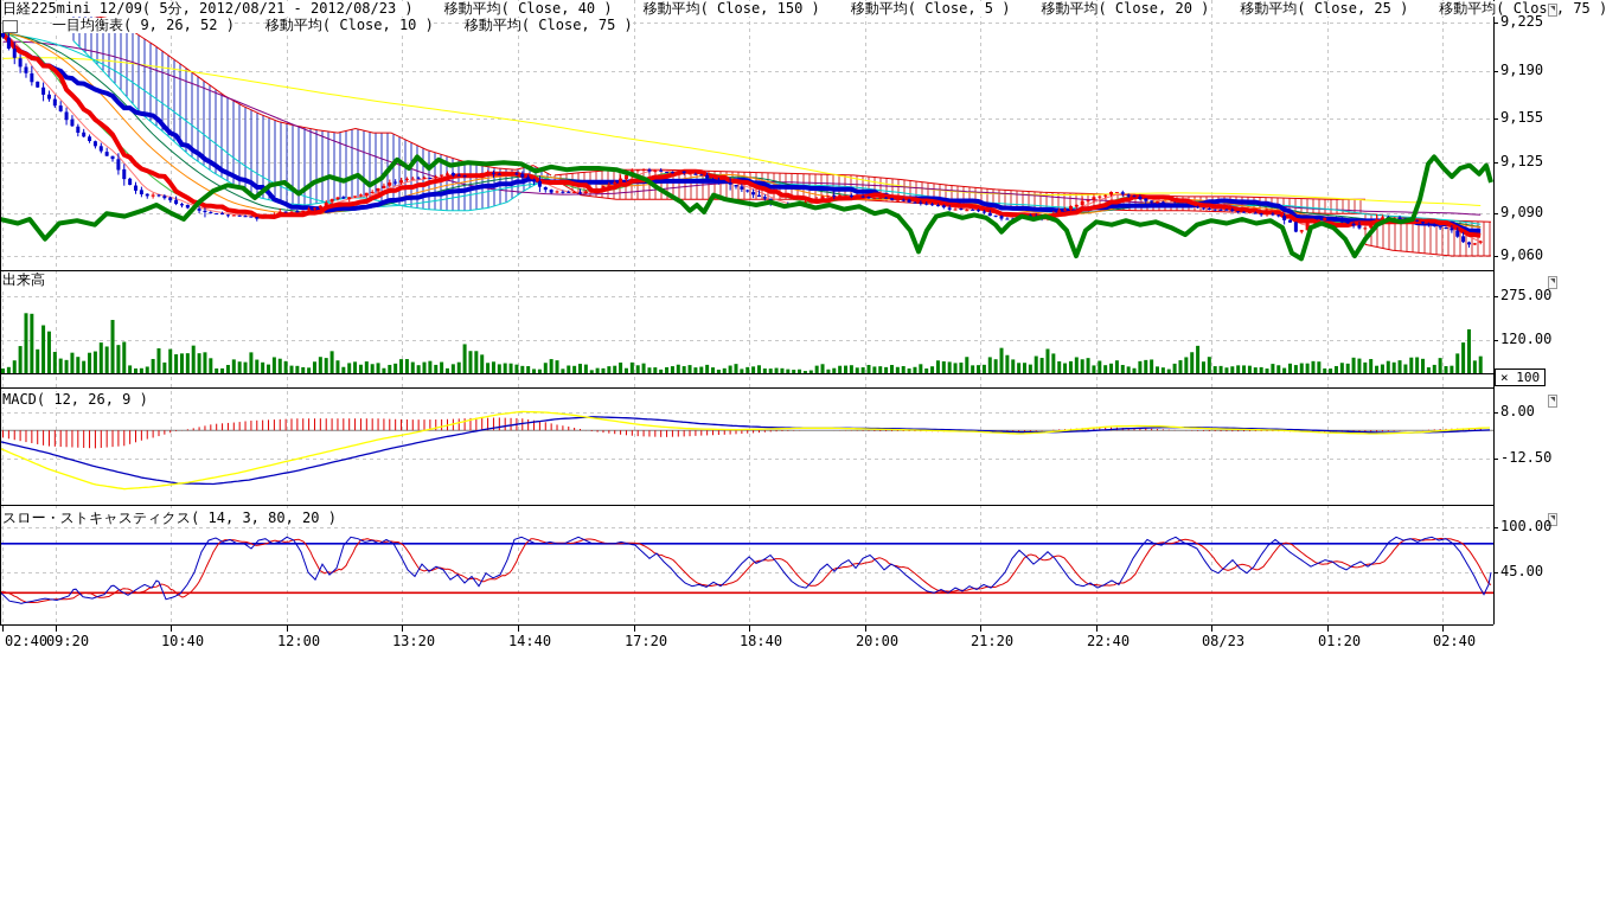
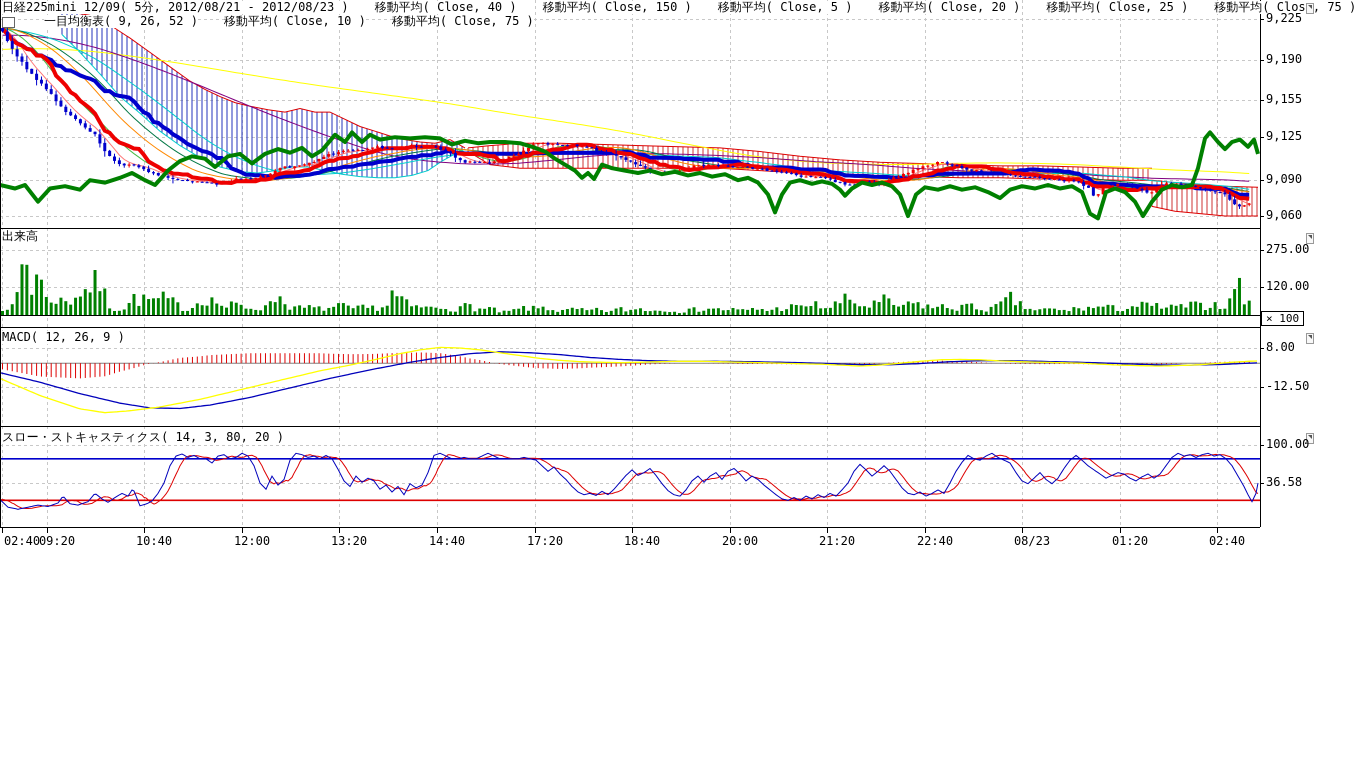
  日経225mini 12/09( 5分, 2012/08/21 - 2012/08/23 )
  移動平均( Close, 40 )
  移動平均( Close, 150 )
  移動平均( Close, 5 )
  移動平均( Close, 20 )
  移動平均( Close, 25 )
  移動平均( Clos, 75 )
  一目均衡表( 9, 26, 52 )
  移動平均( Close, 10 )
  移動平均( Close, 75 )
  出来高
  MACD( 12, 26, 9 )
  スロー・ストキャスティクス( 14, 3, 80, 20 )
  × 100
  9,225
  9,190
  9,155
  9,125
  9,090
  9,060
  275.00
  120.00
  8.00
  -12.50
  100.00
- 45.00
+ 36.58
  02:40
  09:20
  10:40
  12:00
  13:20
  14:40
  17:20
  18:40
  20:00
  21:20
  22:40
  08/23
  01:20
  02:40
